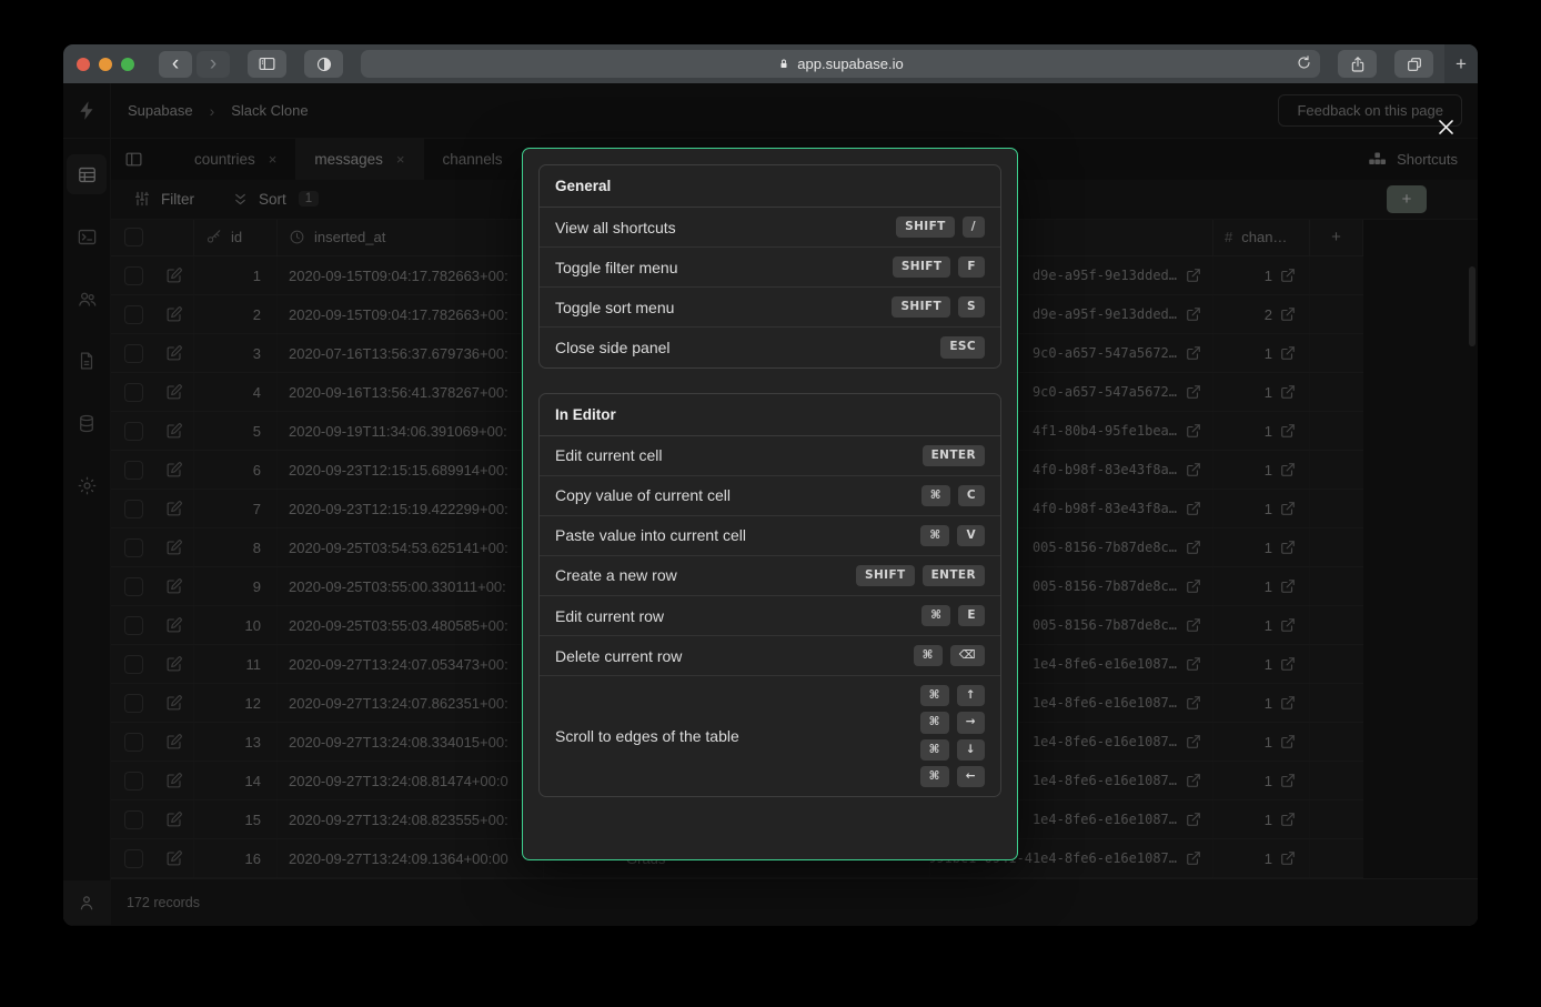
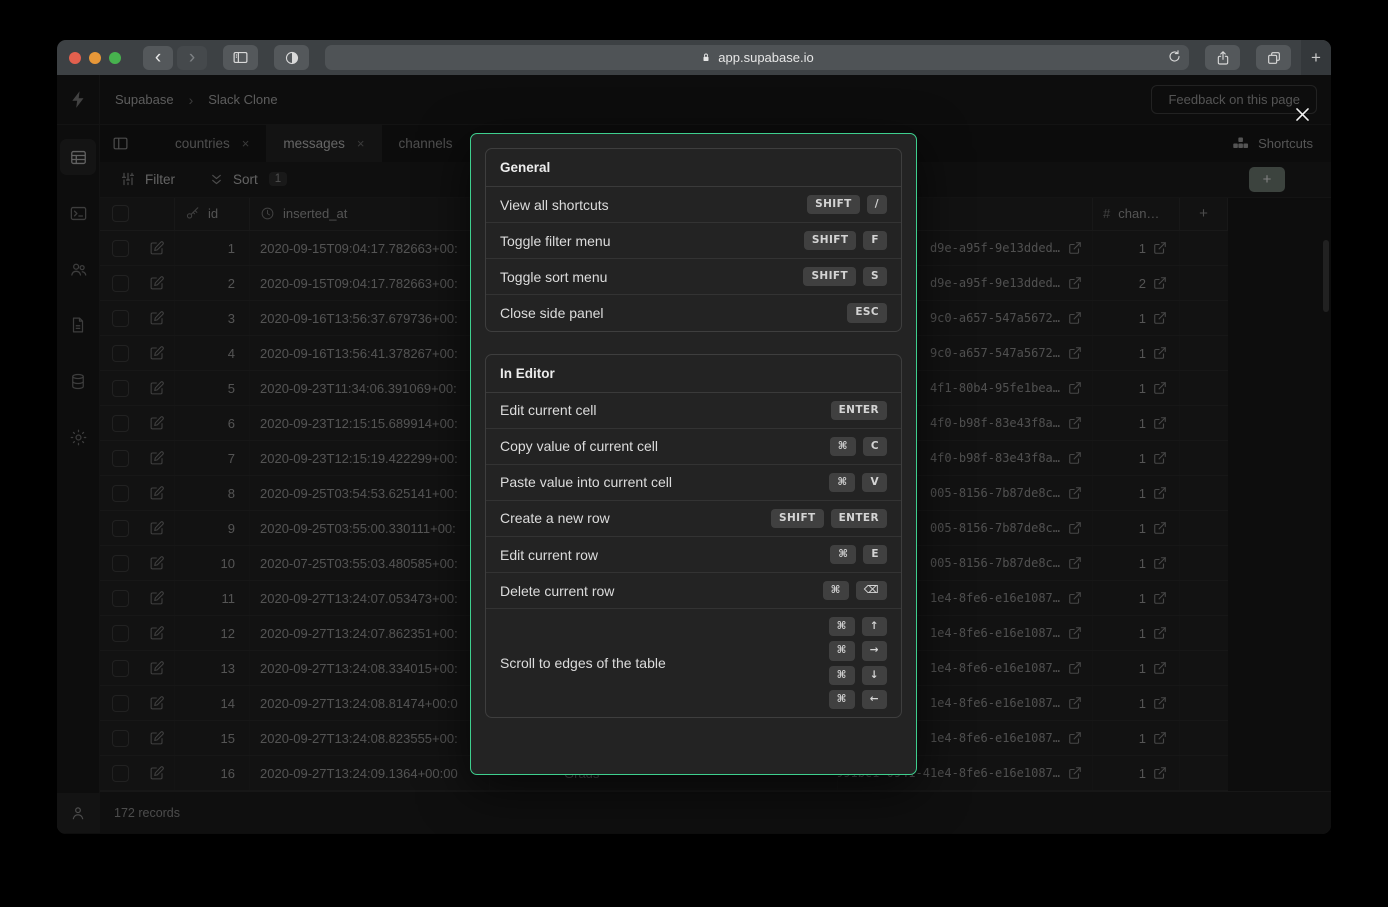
  ‹
  ›
  app.supabase.io
  +
  Supabase
  ›
  Slack Clone
  Feedback on this page
  countries
  ×
  messages
  ×
  channels
  Shortcuts
  Filter
  Sort
  1
  +
  id
  inserted_at
  #
  chan…
  +
  1
  2020-09-15T09:04:17.782663+00:
  d9e-a95f-9e13dded…
  1
  2
  2020-09-15T09:04:17.782663+00:
  d9e-a95f-9e13dded…
  2
  3
- 2020-07-16T13:56:37.679736+00:
+ 2020-09-16T13:56:37.679736+00:
  9c0-a657-547a5672…
  1
  4
  2020-09-16T13:56:41.378267+00:
  9c0-a657-547a5672…
  1
  5
- 2020-09-19T11:34:06.391069+00:
+ 2020-09-23T11:34:06.391069+00:
  4f1-80b4-95fe1bea…
  1
  6
  2020-09-23T12:15:15.689914+00:
  4f0-b98f-83e43f8a…
  1
  7
  2020-09-23T12:15:19.422299+00:
  4f0-b98f-83e43f8a…
  1
  8
  2020-09-25T03:54:53.625141+00:
  005-8156-7b87de8c…
  1
  9
  2020-09-25T03:55:00.330111+00:
  005-8156-7b87de8c…
  1
  10
- 2020-09-25T03:55:03.480585+00:
+ 2020-07-25T03:55:03.480585+00:
  005-8156-7b87de8c…
  1
  11
  2020-09-27T13:24:07.053473+00:
  1e4-8fe6-e16e1087…
  1
  12
  2020-09-27T13:24:07.862351+00:
  1e4-8fe6-e16e1087…
  1
  13
  2020-09-27T13:24:08.334015+00:
  1e4-8fe6-e16e1087…
  1
  14
  2020-09-27T13:24:08.81474+00:0
  1e4-8fe6-e16e1087…
  1
  15
  2020-09-27T13:24:08.823555+00:
  1e4-8fe6-e16e1087…
  1
  16
  2020-09-27T13:24:09.1364+00:00
  1
  172 records
  General
  View all shortcuts
  SHIFT
  /
  Toggle filter menu
  SHIFT
  F
  Toggle sort menu
  SHIFT
  S
  Close side panel
  ESC
  In Editor
  Edit current cell
  ENTER
  Copy value of current cell
  ⌘
  C
  Paste value into current cell
  ⌘
  V
  Create a new row
  SHIFT
  ENTER
  Edit current row
  ⌘
  E
  Delete current row
  ⌘
  ⌫
  Scroll to edges of the table
  ⌘
  ↑
  ⌘
  →
  ⌘
  ↓
  ⌘
  ←
